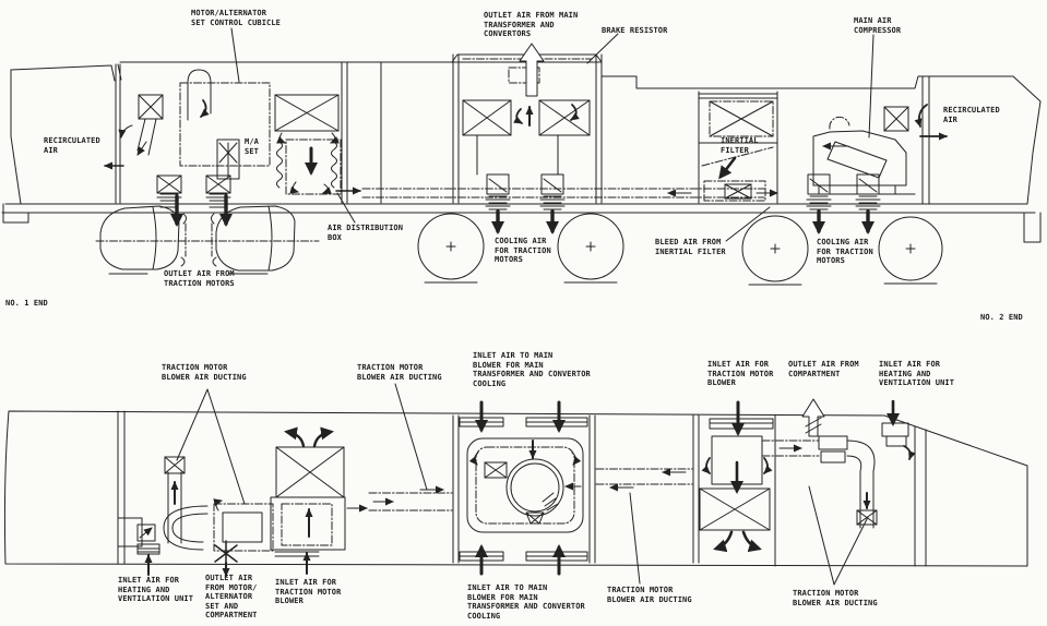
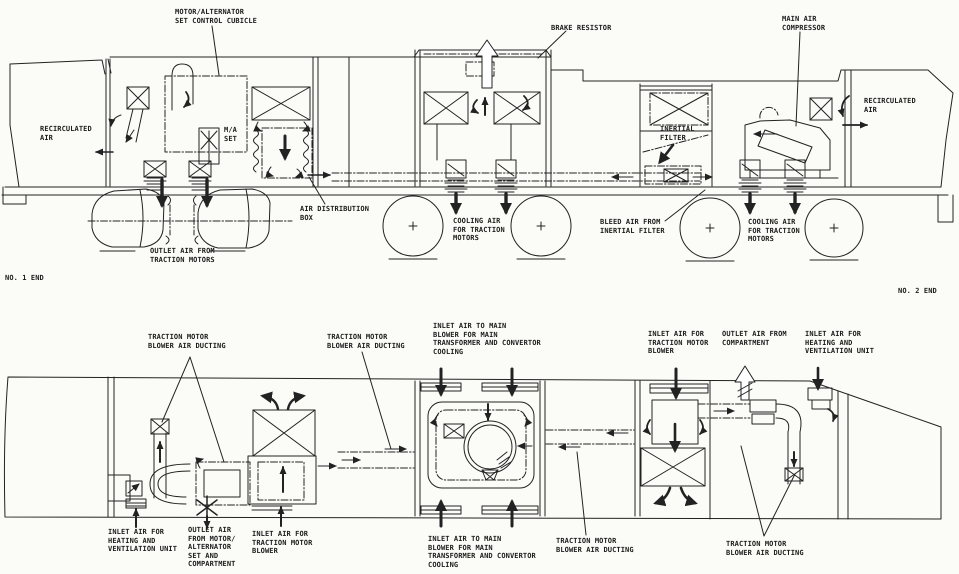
  MOTOR/ALTERNATOR
  SET CONTROL CUBICLE
- OUTLET AIR FROM MAIN
- TRANSFORMER AND
- CONVERTORS
  BRAKE RESISTOR
  MAIN AIR
  COMPRESSOR
  RECIRCULATED
  AIR
  RECIRCULATED
  AIR
  M/A
  SET
  INERTIAL
  FILTER
  AIR DISTRIBUTION
  BOX
  OUTLET AIR FROM
  TRACTION MOTORS
  COOLING AIR
  FOR TRACTION
  MOTORS
  BLEED AIR FROM
  INERTIAL FILTER
  COOLING AIR
  FOR TRACTION
  MOTORS
  NO. 1 END
  NO. 2 END
  TRACTION MOTOR
  BLOWER AIR DUCTING
  TRACTION MOTOR
  BLOWER AIR DUCTING
  INLET AIR TO MAIN
  BLOWER FOR MAIN
  TRANSFORMER AND CONVERTOR
  COOLING
  INLET AIR FOR
  TRACTION MOTOR
  BLOWER
  OUTLET AIR FROM
  COMPARTMENT
  INLET AIR FOR
  HEATING AND
  VENTILATION UNIT
  INLET AIR FOR
  HEATING AND
  VENTILATION UNIT
  OUTLET AIR
  FROM MOTOR/
  ALTERNATOR
  SET AND
  COMPARTMENT
  INLET AIR FOR
  TRACTION MOTOR
  BLOWER
  INLET AIR TO MAIN
  BLOWER FOR MAIN
  TRANSFORMER AND CONVERTOR
  COOLING
  TRACTION MOTOR
  BLOWER AIR DUCTING
  TRACTION MOTOR
  BLOWER AIR DUCTING
